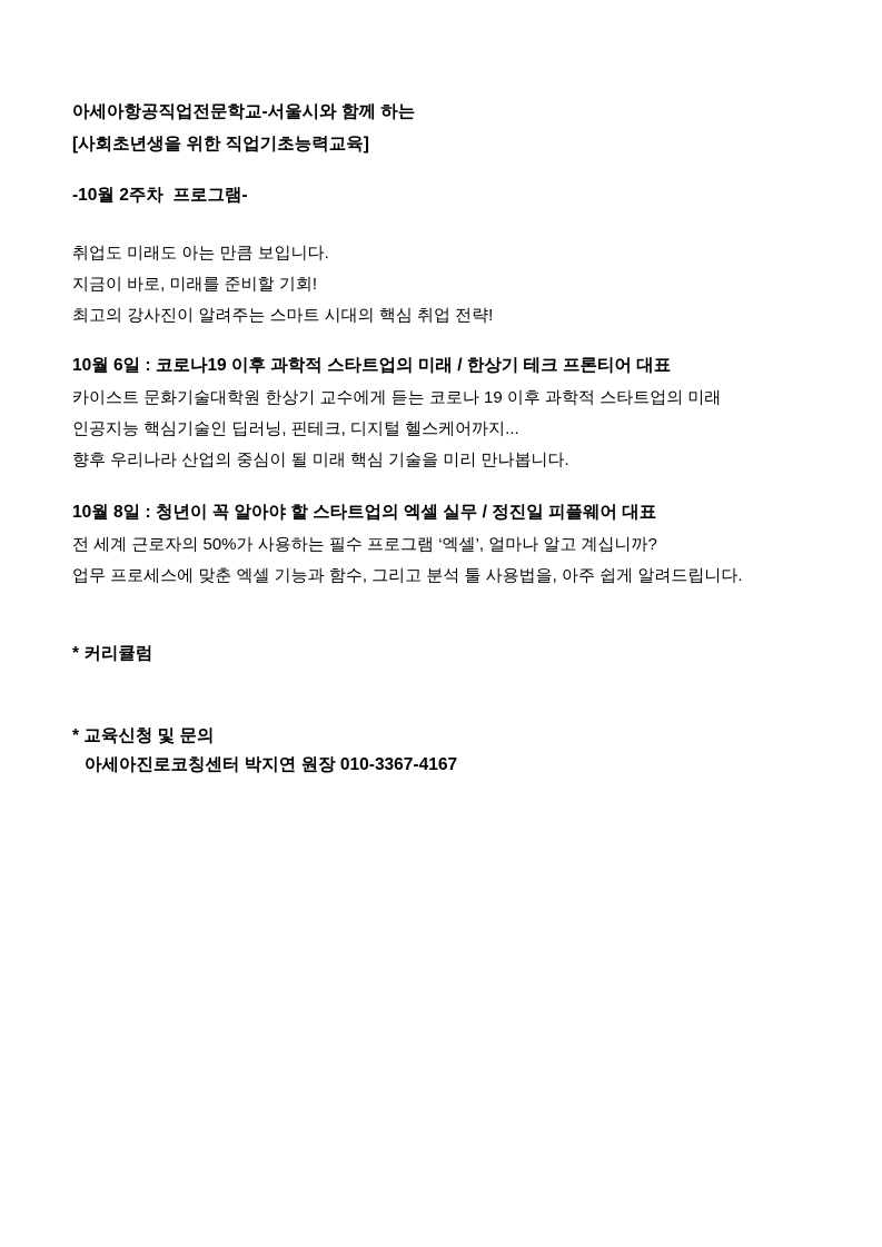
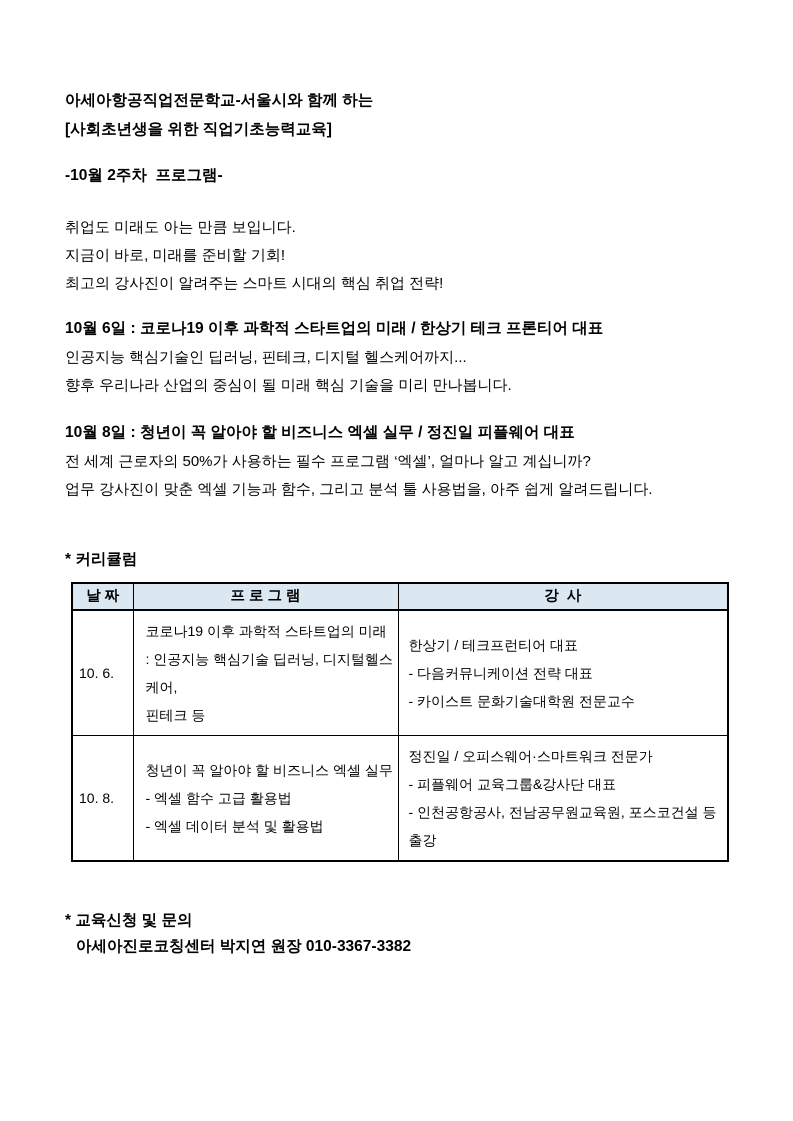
  아세아항공직업전문학교-서울시와 함께 하는
  [사회초년생을 위한 직업기초능력교육]
  -10월 2주차 프로그램-
  취업도 미래도 아는 만큼 보입니다.
  지금이 바로, 미래를 준비할 기회!
  최고의 강사진이 알려주는 스마트 시대의 핵심 취업 전략!
  10월 6일 : 코로나19 이후 과학적 스타트업의 미래 / 한상기 테크 프론티어 대표
- 카이스트 문화기술대학원 한상기 교수에게 듣는 코로나 19 이후 과학적 스타트업의 미래
  인공지능 핵심기술인 딥러닝, 핀테크, 디지털 헬스케어까지...
  향후 우리나라 산업의 중심이 될 미래 핵심 기술을 미리 만나봅니다.
- 10월 8일 : 청년이 꼭 알아야 할 스타트업의 엑셀 실무 / 정진일 피플웨어 대표
+ 10월 8일 : 청년이 꼭 알아야 할 비즈니스 엑셀 실무 / 정진일 피플웨어 대표
  전 세계 근로자의 50%가 사용하는 필수 프로그램 ‘엑셀’, 얼마나 알고 계십니까?
- 업무 프로세스에 맞춘 엑셀 기능과 함수, 그리고 분석 툴 사용법을, 아주 쉽게 알려드립니다.
+ 업무 강사진이 맞춘 엑셀 기능과 함수, 그리고 분석 툴 사용법을, 아주 쉽게 알려드립니다.
  * 커리큘럼
+ 날 짜	프 로 그 램	강 사
+ 10. 6.	코로나19 이후 과학적 스타트업의 미래 : 인공지능 핵심기술 딥러닝, 디지털헬스케어, 핀테크 등	한상기 / 테크프런티어 대표 - 다음커뮤니케이션 전략 대표 - 카이스트 문화기술대학원 전문교수
+ 10. 8.	청년이 꼭 알아야 할 비즈니스 엑셀 실무 - 엑셀 함수 고급 활용법 - 엑셀 데이터 분석 및 활용법	정진일 / 오피스웨어·스마트워크 전문가 - 피플웨어 교육그룹&강사단 대표 - 인천공항공사, 전남공무원교육원, 포스코건설 등 출강
  * 교육신청 및 문의
- 아세아진로코칭센터 박지연 원장 010-3367-4167
+ 아세아진로코칭센터 박지연 원장 010-3367-3382
